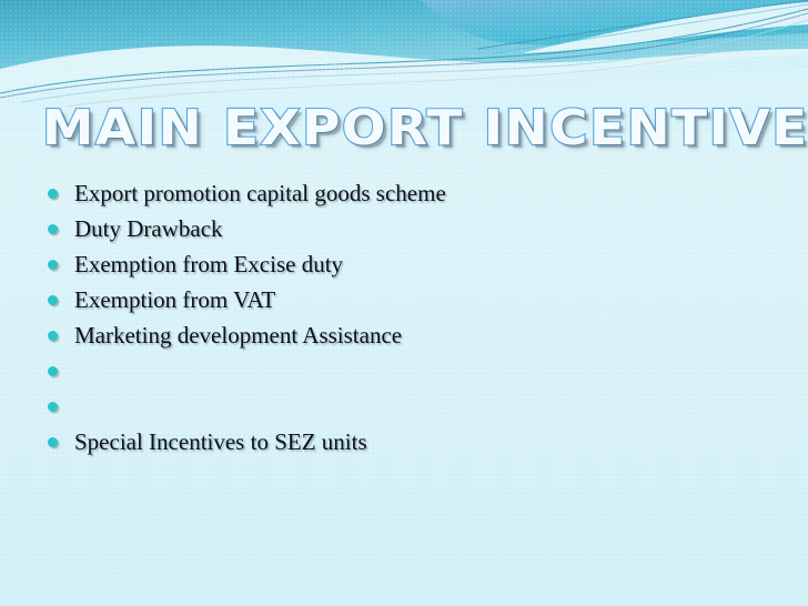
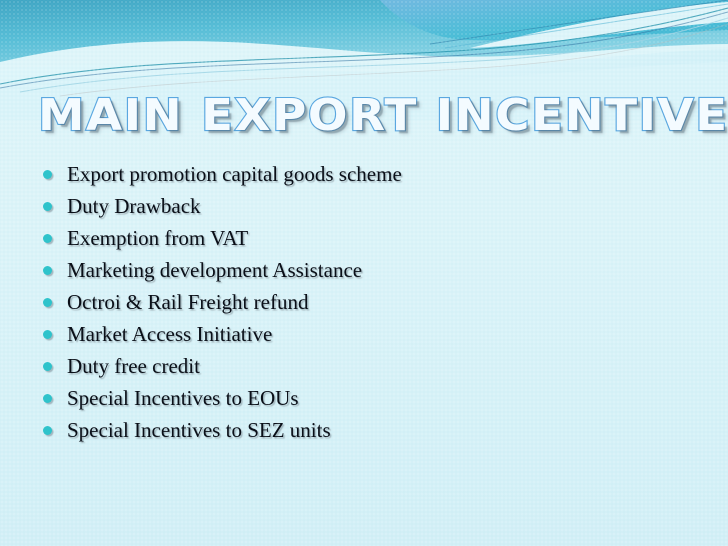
  MAIN EXPORT INCENTIVE
  Export promotion capital goods scheme
  Duty Drawback
- Exemption from Excise duty
  Exemption from VAT
  Marketing development Assistance
+ Octroi & Rail Freight refund
+ Market Access Initiative
+ Duty free credit
+ Special Incentives to EOUs
  Special Incentives to SEZ units
